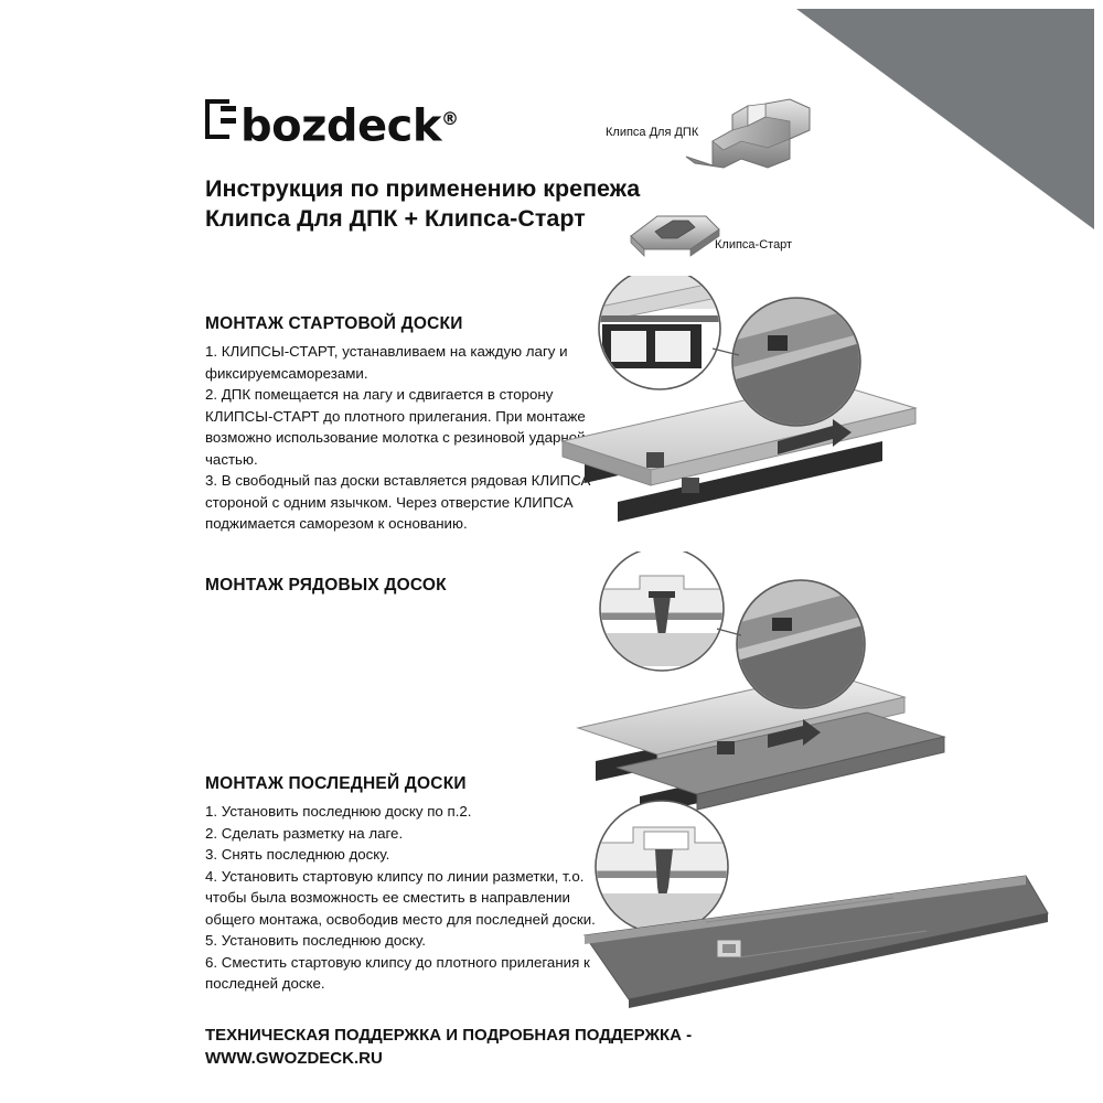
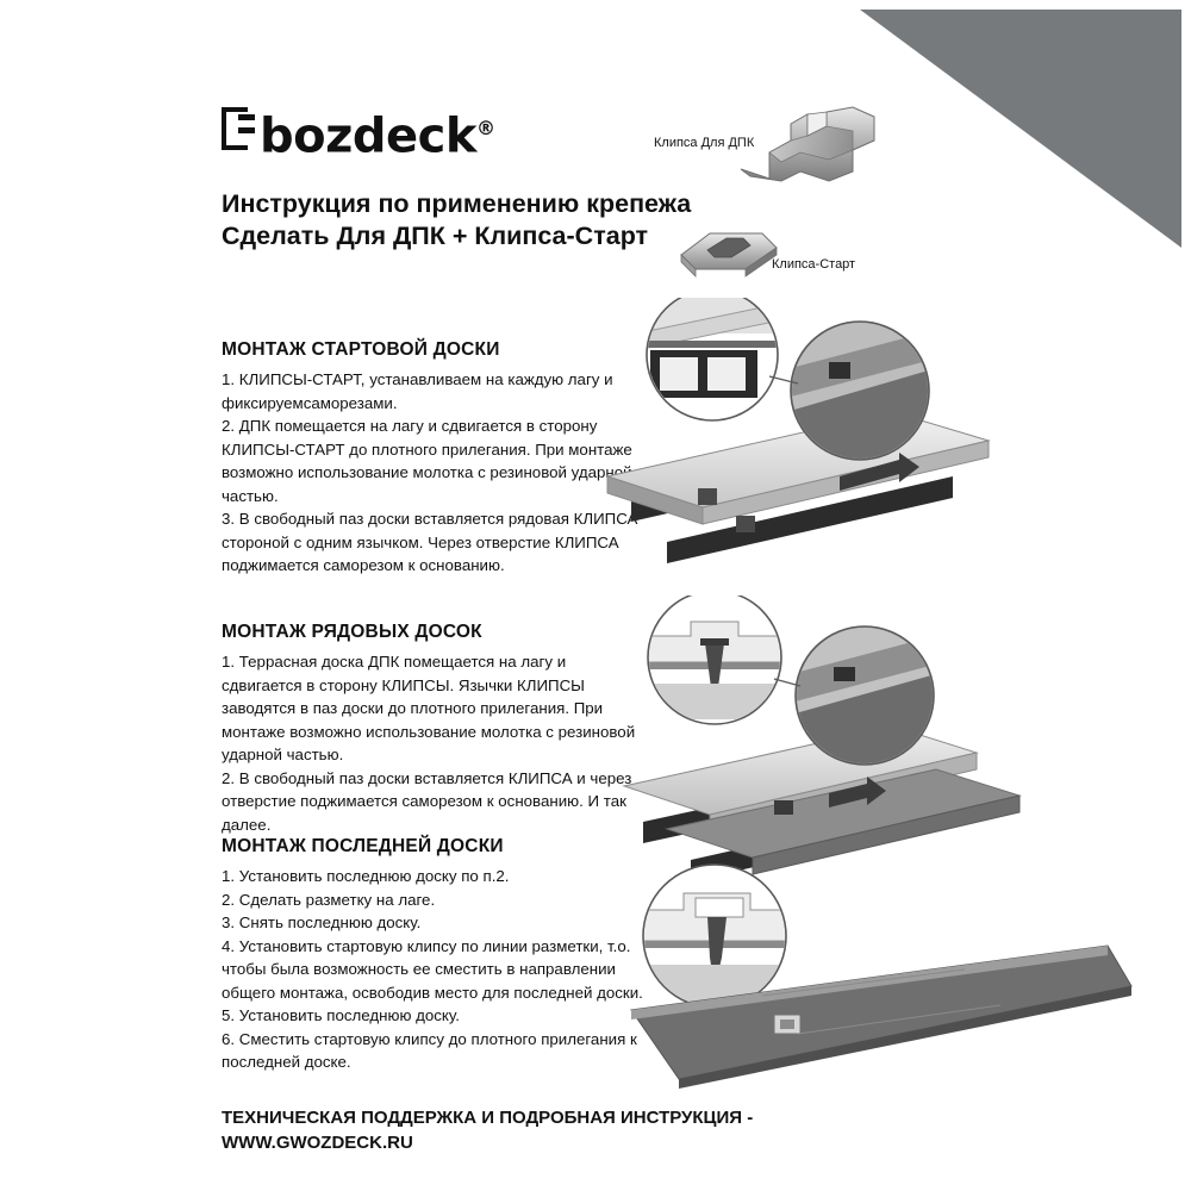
  bozdeck®
  Инструкция по применению крепежа
- Клипса Для ДПК + Клипса-Старт
+ Сделать Для ДПК + Клипса-Старт
  Клипса Для ДПК
  Клипса-Старт
  МОНТАЖ СТАРТОВОЙ ДОСКИ
  1. КЛИПСЫ-СТАРТ, устанавливаем на каждую лагу и фиксируемсаморезами.
  2. ДПК помещается на лагу и сдвигается в сторону КЛИПСЫ-СТАРТ до плотного прилегания. При монтаже возможно использование молотка с резиновой ударно частью.
  3. В свободный паз доски вставляется рядовая КЛИПС стороной с одним язычком. Через отверстие КЛИПСА поджимается саморезом к основанию.
  МОНТАЖ РЯДОВЫХ ДОСОК
+ 1. Террасная доска ДПК помещается на лагу и сдвигается в сторону КЛИПСЫ. Язычки КЛИПСЫ заводятся в паз доски до плотного прилегания. При монтаже возможно использование молотка с резиновой ударной частью.
+ 2. В свободный паз доски вставляется КЛИПСА и через отверстие поджимается саморезом к основанию. И так далее.
  МОНТАЖ ПОСЛЕДНЕЙ ДОСКИ
  1. Установить последнюю доску по п.2.
  2. Сделать разметку на лаге.
  3. Снять последнюю доску.
  4. Установить стартовую клипсу по линии разметки, т.о. чтобы была возможность ее сместить в направлении общего монтажа, освободив место для последней доски.
  5. Установить последнюю доску.
  6. Сместить стартовую клипсу до плотного прилегания к последней доске.
- ТЕХНИЧЕСКАЯ ПОДДЕРЖКА И ПОДРОБНАЯ ПОДДЕРЖКА -
+ ТЕХНИЧЕСКАЯ ПОДДЕРЖКА И ПОДРОБНАЯ ИНСТРУКЦИЯ -
  WWW.GWOZDECK.RU
